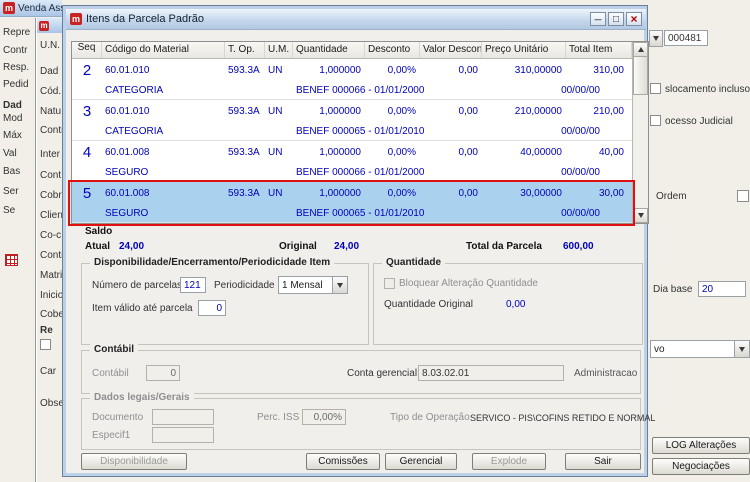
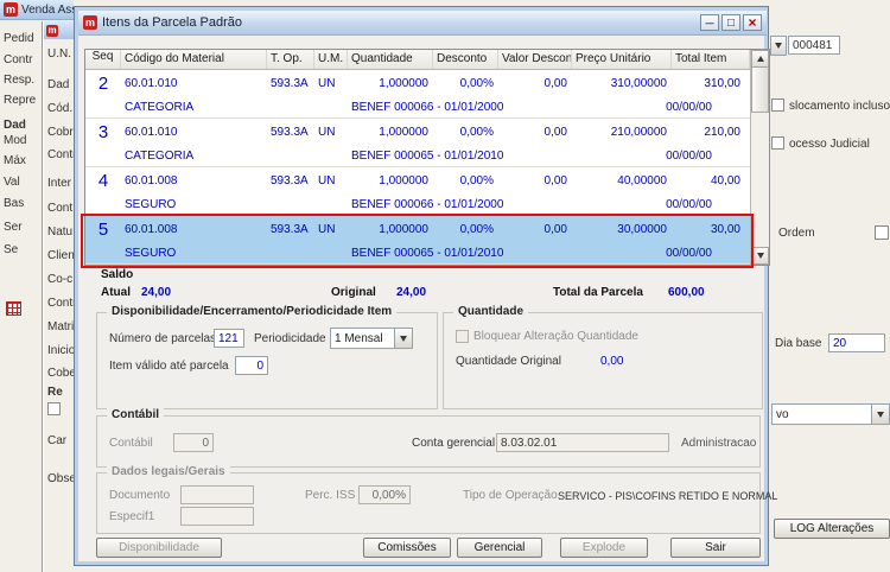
- Repre
+ Pedid
  Contr
  Resp.
- Pedid
+ Repre
  Dad
  Mod
  Máx
  Val
  Bas
  Ser
  Se
  U.N.
  Dad
  Cód.
- Natu
+ Cobr
  Cont
  Inter
  Cont
- Cobr
+ Natu
  Clien
  Co-c
  Cont
  Matr
  Inicio
  Cob
  Re
  Car
  Obs
  000481
  slocamento incluso
  ocesso Judicial
  Ordem
  Dia base
  20
  vo
  LOG Alterações
- Negociações
  Itens da Parcela Padrão
  Seq
  Código do Material
  T. Op.
  U.M.
  Quantidade
  Desconto
  Valor Descon
  Preço Unitário
  Total Item
  2
  60.01.010
  593.3A
  UN
  1,000000
  0,00%
  0,00
  310,00000
  310,00
  CATEGORIA
  BENEF 000066 - 01/01/2000
  00/00/00
  3
  60.01.010
  593.3A
  UN
  1,000000
  0,00%
  0,00
  210,00000
  210,00
  CATEGORIA
  BENEF 000065 - 01/01/2010
  00/00/00
  4
  60.01.008
  593.3A
  UN
  1,000000
  0,00%
  0,00
  40,00000
  40,00
  SEGURO
  BENEF 000066 - 01/01/2000
  00/00/00
  5
  60.01.008
  593.3A
  UN
  1,000000
  0,00%
  0,00
  30,00000
  30,00
  SEGURO
  BENEF 000065 - 01/01/2010
  00/00/00
  Saldo
  Atual
  24,00
  Original
  24,00
  Total da Parcela
  600,00
  Disponibilidade/Encerramento/Periodicidade Item
  Número de parcela
  121
  Periodicidade
  1 Mensal
  Item válido até parcela
  0
  Quantidade
  Bloquear Alteração Quantidade
  Quantidade Original
  0,00
  Contábil
  Contábil
  0
  Conta gerencial
  8.03.02.01
  Administracao
  Dados legais/Gerais
  Documento
  Perc. ISS
  0,00%
  Tipo de Operação
  SERVICO - PIS\COFINS RETIDO E NORMAL
  Especif1
  Disponibilidade
  Comissões
  Gerencial
  Explode
  Sair
